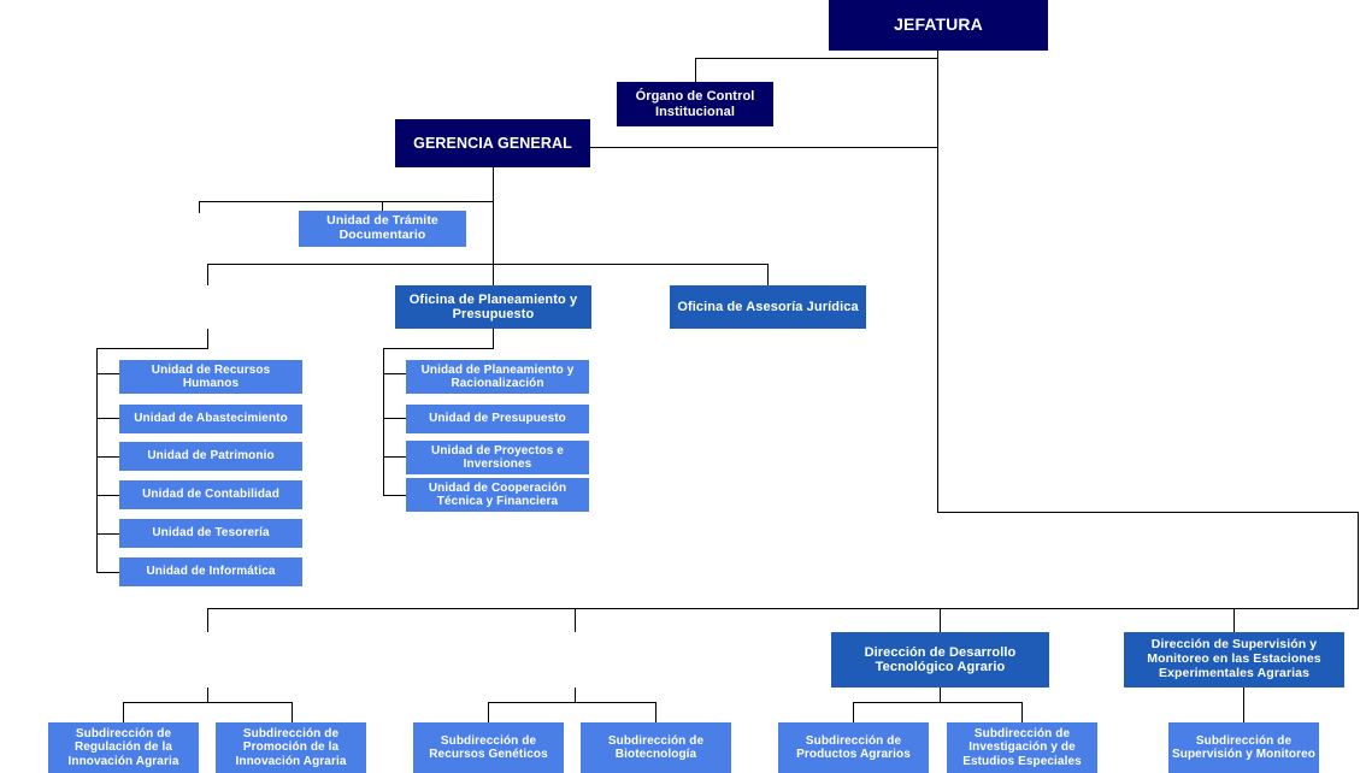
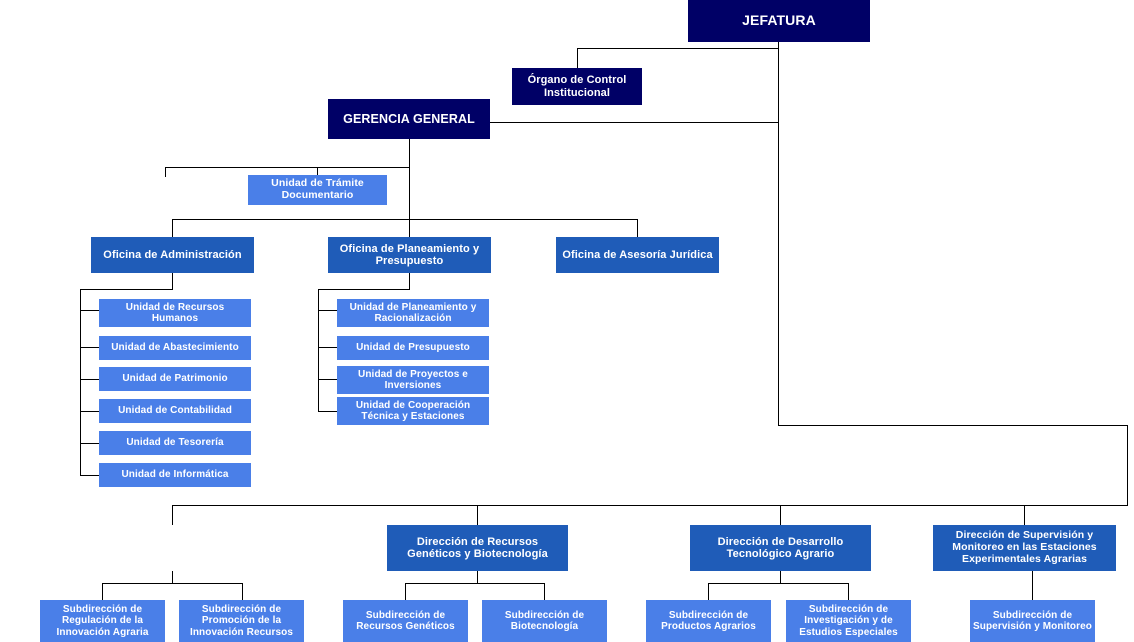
  JEFATURA
  Órgano de Control Institucional
  GERENCIA GENERAL
  Unidad de Trámite Documentario
+ Oficina de Administración
  Oficina de Planeamiento y Presupuesto
  Oficina de Asesoría Jurídica
  Unidad de Recursos Humanos
  Unidad de Abastecimiento
  Unidad de Patrimonio
  Unidad de Contabilidad
  Unidad de Tesorería
  Unidad de Informática
  Unidad de Planeamiento y Racionalización
  Unidad de Presupuesto
  Unidad de Proyectos e Inversiones
- Unidad de Cooperación Técnica y Financiera
+ Unidad de Cooperación Técnica y Estaciones
+ Dirección de Recursos Genéticos y Biotecnología
  Dirección de Desarrollo Tecnológico Agrario
  Dirección de Supervisión y Monitoreo en las Estaciones Experimentales Agrarias
  Subdirección de Regulación de la Innovación Agraria
- Subdirección de Promoción de la Innovación Agraria
+ Subdirección de Promoción de la Innovación Recursos
  Subdirección de Recursos Genéticos
  Subdirección de Biotecnología
  Subdirección de Productos Agrarios
  Subdirección de Investigación y de Estudios Especiales
  Subdirección de Supervisión y Monitoreo
